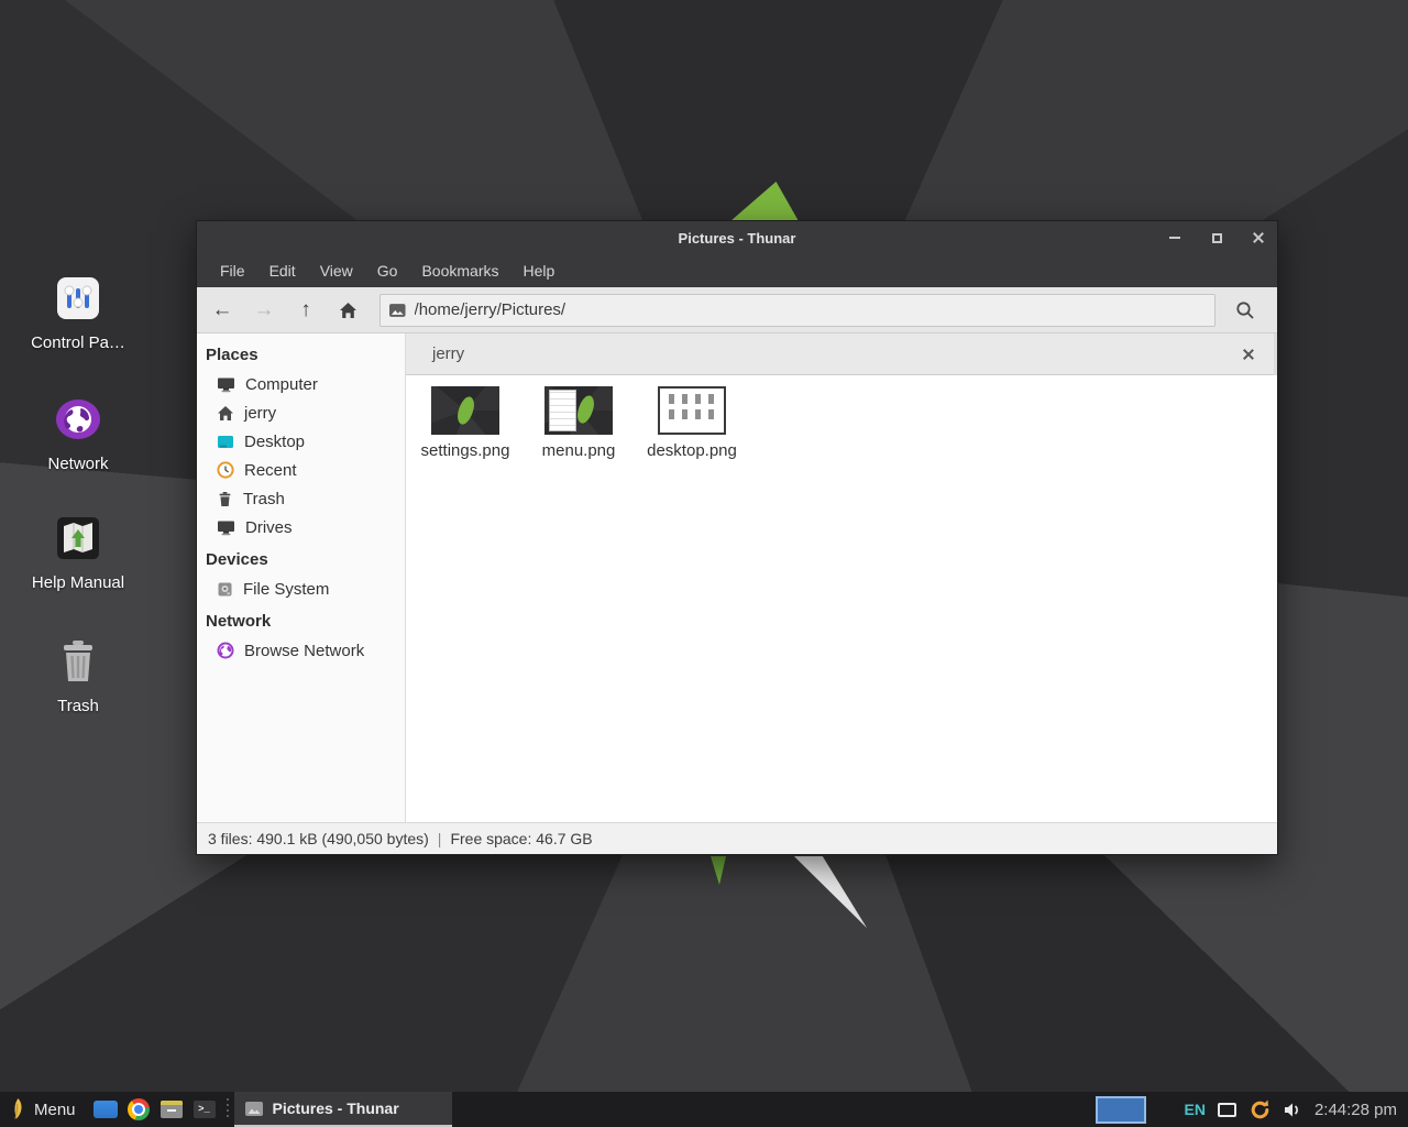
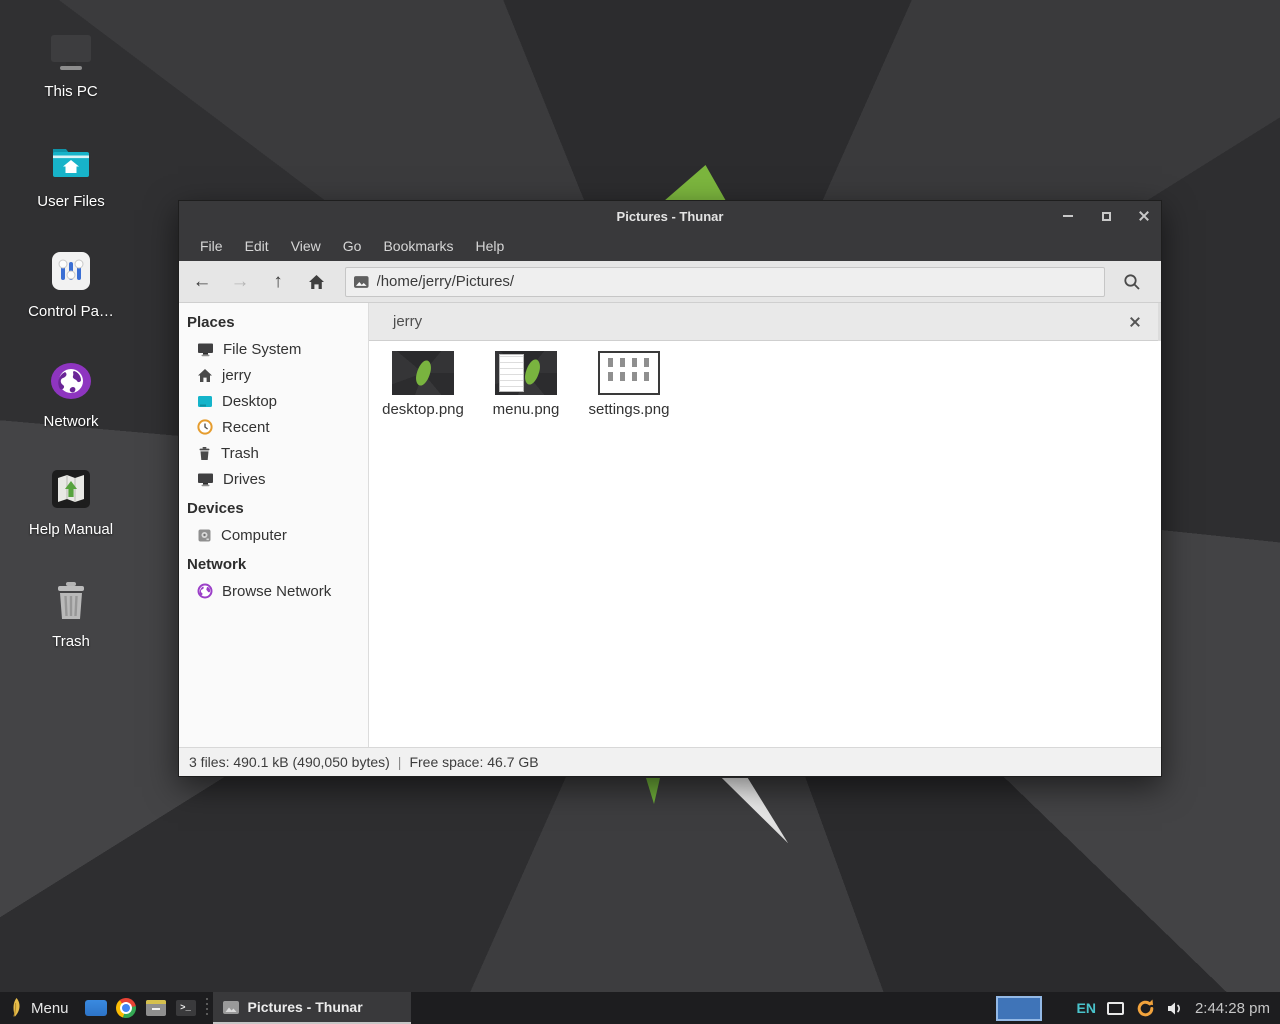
+ This PC
+ User Files
  Control Pa…
  Network
  Help Manual
  Trash
  Pictures - Thunar
  File
  Edit
  View
  Go
  Bookmarks
  Help
  ←
  →
  ↑
  /home/jerry/Pictures/
  Places
- Computer
+ File System
  jerry
  Desktop
  Recent
  Trash
  Drives
  Devices
- File System
+ Computer
  Network
  Browse Network
  jerry
- settings.png
+ desktop.png
  menu.png
- desktop.png
+ settings.png
  3 files: 490.1 kB (490,050 bytes)
  |
  Free space: 46.7 GB
  Menu
  >_
  Pictures - Thunar
  EN
  2:44:28 pm
